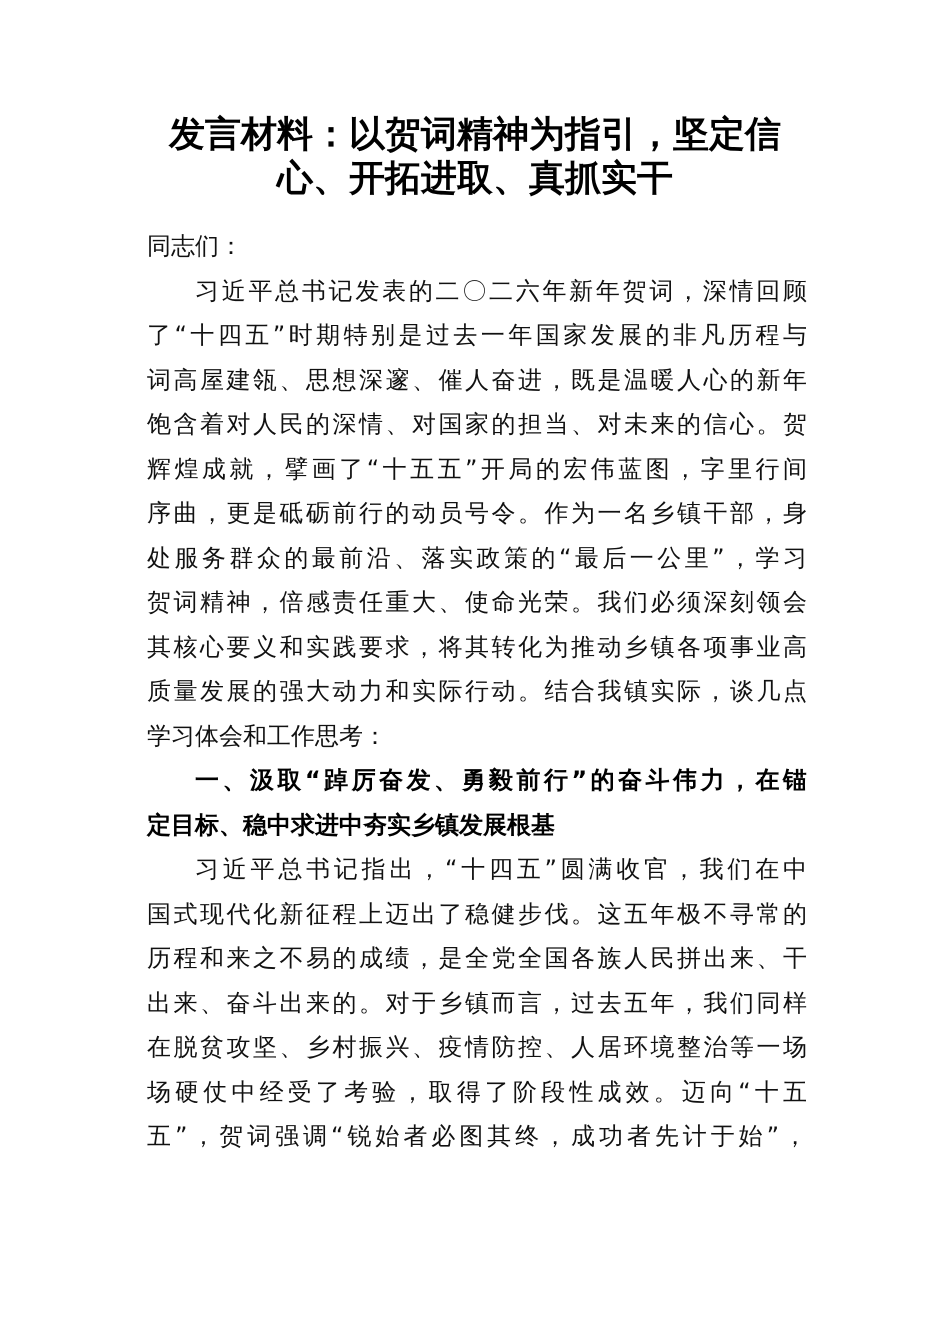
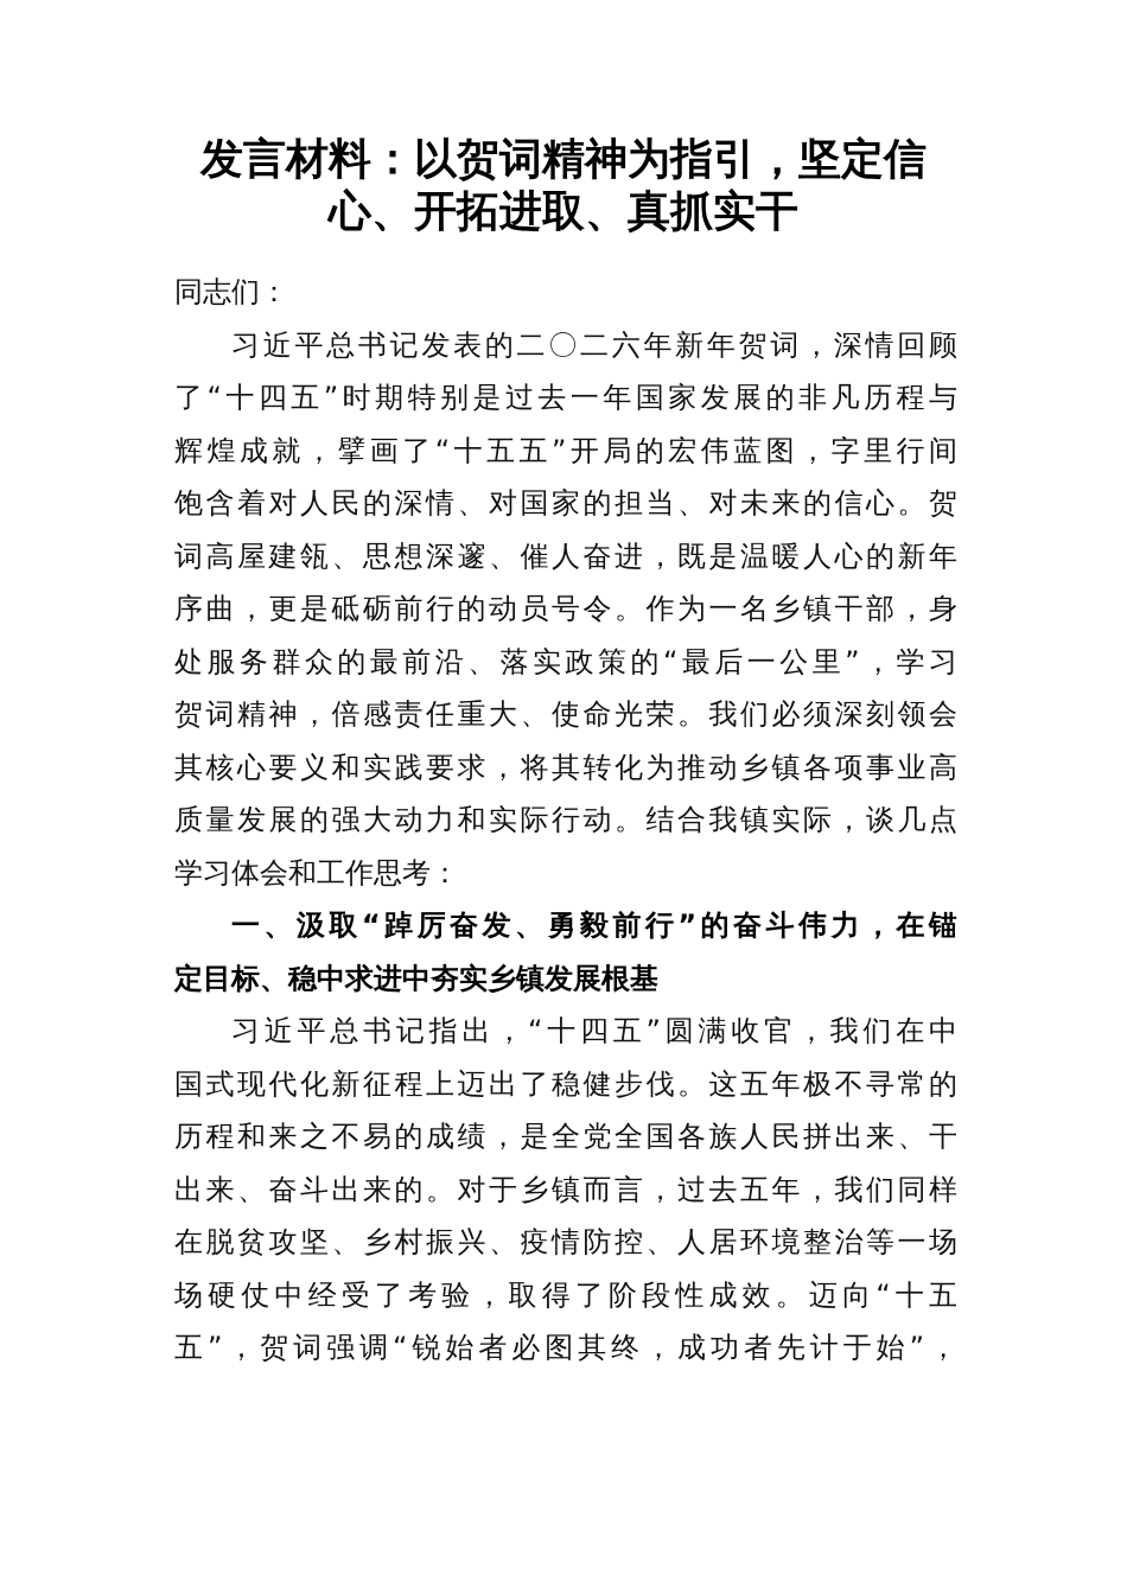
  发言材料：以贺词精神为指引，坚定信
  心、开拓进取、真抓实干
  同志们：
  习近平总书记发表的二〇二六年新年贺词，深情回顾
  了“十四五”时期特别是过去一年国家发展的非凡历程与
- 词高屋建瓴、思想深邃、催人奋进，既是温暖人心的新年
+ 辉煌成就，擘画了“十五五”开局的宏伟蓝图，字里行间
  饱含着对人民的深情、对国家的担当、对未来的信心。贺
- 辉煌成就，擘画了“十五五”开局的宏伟蓝图，字里行间
+ 词高屋建瓴、思想深邃、催人奋进，既是温暖人心的新年
  序曲，更是砥砺前行的动员号令。作为一名乡镇干部，身
  处服务群众的最前沿、落实政策的“最后一公里”，学习
  贺词精神，倍感责任重大、使命光荣。我们必须深刻领会
  其核心要义和实践要求，将其转化为推动乡镇各项事业高
  质量发展的强大动力和实际行动。结合我镇实际，谈几点
  学习体会和工作思考：
  一、汲取“踔厉奋发、勇毅前行”的奋斗伟力，在锚
  定目标、稳中求进中夯实乡镇发展根基
  习近平总书记指出，“十四五”圆满收官，我们在中
  国式现代化新征程上迈出了稳健步伐。这五年极不寻常的
  历程和来之不易的成绩，是全党全国各族人民拼出来、干
  出来、奋斗出来的。对于乡镇而言，过去五年，我们同样
  在脱贫攻坚、乡村振兴、疫情防控、人居环境整治等一场
  场硬仗中经受了考验，取得了阶段性成效。迈向“十五
  五”，贺词强调“锐始者必图其终，成功者先计于始”，
